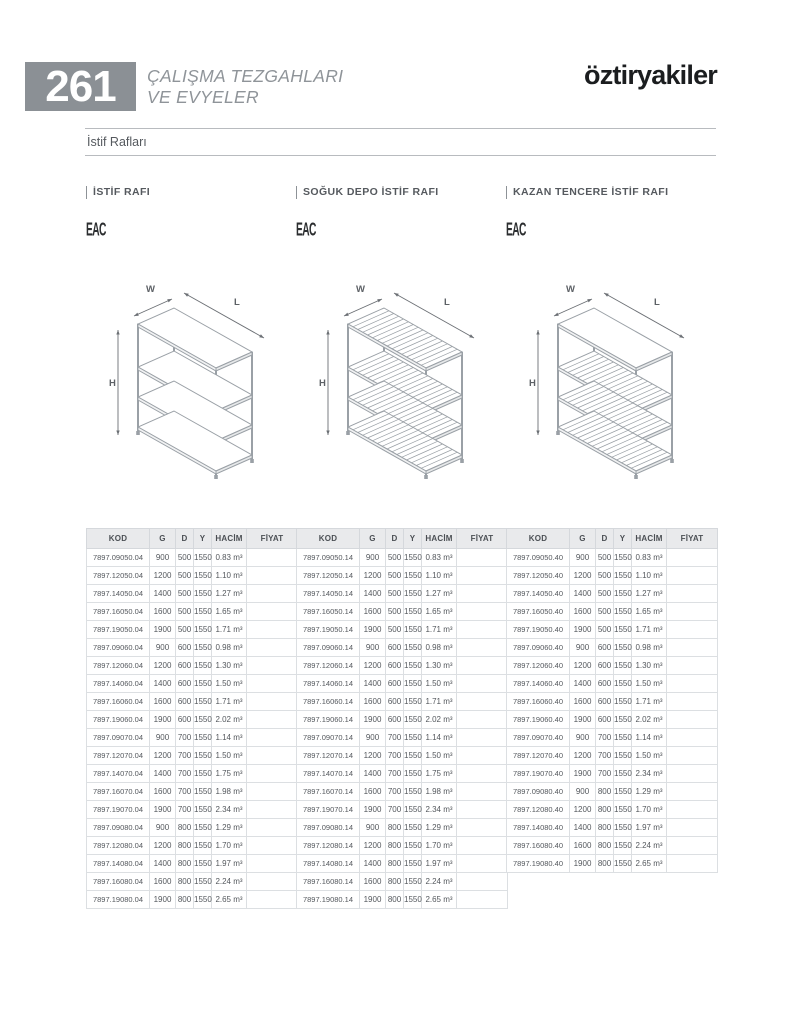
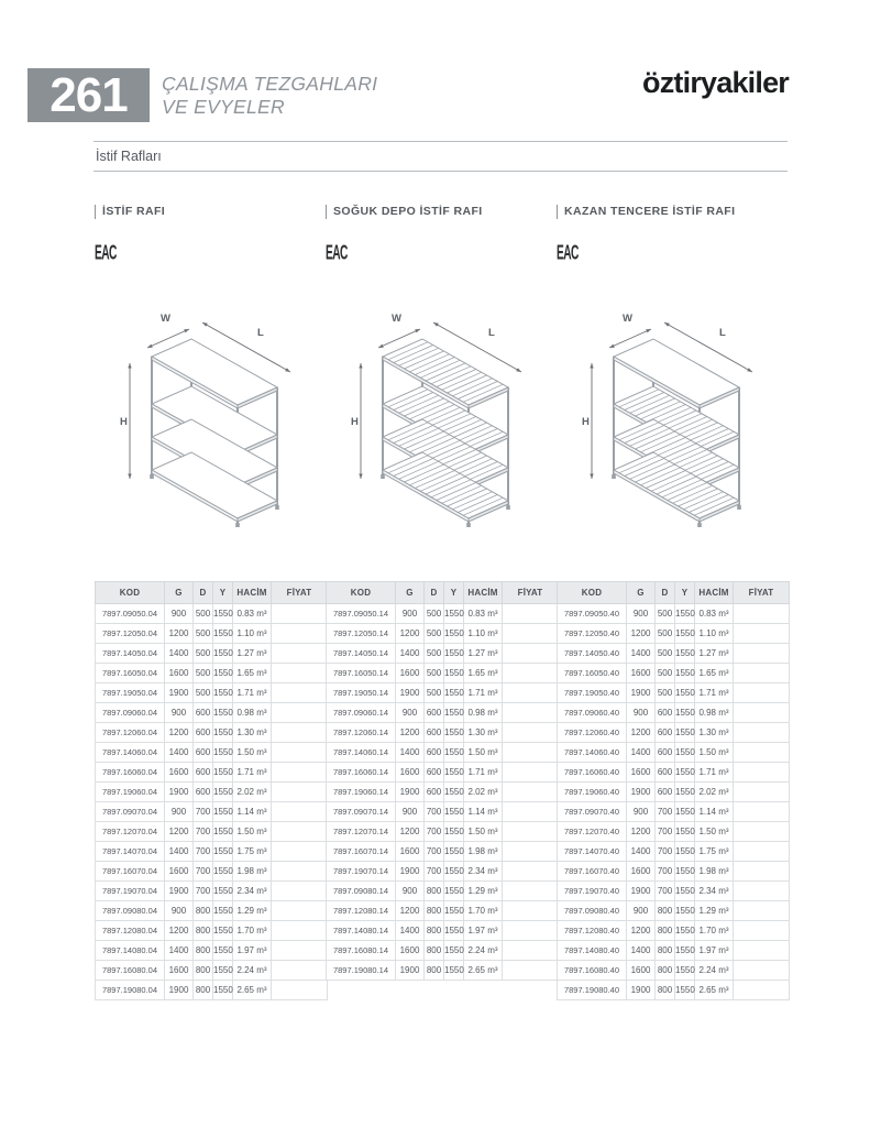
  261
  ÇALIŞMA TEZGAHLARI
  VE EVYELER
  öztiryakiler
  İstif Rafları
  İSTİF RAFI
  EAC
  H
  W
  L
  KOD	G	D	Y	HACİM	FİYAT
  7897.09050.04	900	500	1550	0.83 m³
  7897.12050.04	1200	500	1550	1.10 m³
  7897.14050.04	1400	500	1550	1.27 m³
  7897.16050.04	1600	500	1550	1.65 m³
  7897.19050.04	1900	500	1550	1.71 m³
  7897.09060.04	900	600	1550	0.98 m³
  7897.12060.04	1200	600	1550	1.30 m³
  7897.14060.04	1400	600	1550	1.50 m³
  7897.16060.04	1600	600	1550	1.71 m³
  7897.19060.04	1900	600	1550	2.02 m³
  7897.09070.04	900	700	1550	1.14 m³
  7897.12070.04	1200	700	1550	1.50 m³
  7897.14070.04	1400	700	1550	1.75 m³
  7897.16070.04	1600	700	1550	1.98 m³
  7897.19070.04	1900	700	1550	2.34 m³
  7897.09080.04	900	800	1550	1.29 m³
  7897.12080.04	1200	800	1550	1.70 m³
  7897.14080.04	1400	800	1550	1.97 m³
  7897.16080.04	1600	800	1550	2.24 m³
  7897.19080.04	1900	800	1550	2.65 m³
  SOĞUK DEPO İSTİF RAFI
  EAC
  H
  W
  L
  KOD	G	D	Y	HACİM	FİYAT
  7897.09050.14	900	500	1550	0.83 m³
  7897.12050.14	1200	500	1550	1.10 m³
  7897.14050.14	1400	500	1550	1.27 m³
  7897.16050.14	1600	500	1550	1.65 m³
  7897.19050.14	1900	500	1550	1.71 m³
  7897.09060.14	900	600	1550	0.98 m³
  7897.12060.14	1200	600	1550	1.30 m³
  7897.14060.14	1400	600	1550	1.50 m³
  7897.16060.14	1600	600	1550	1.71 m³
  7897.19060.14	1900	600	1550	2.02 m³
  7897.09070.14	900	700	1550	1.14 m³
  7897.12070.14	1200	700	1550	1.50 m³
- 7897.14070.14	1400	700	1550	1.75 m³
  7897.16070.14	1600	700	1550	1.98 m³
  7897.19070.14	1900	700	1550	2.34 m³
  7897.09080.14	900	800	1550	1.29 m³
  7897.12080.14	1200	800	1550	1.70 m³
  7897.14080.14	1400	800	1550	1.97 m³
  7897.16080.14	1600	800	1550	2.24 m³
  7897.19080.14	1900	800	1550	2.65 m³
  KAZAN TENCERE İSTİF RAFI
  EAC
  H
  W
  L
  KOD	G	D	Y	HACİM	FİYAT
  7897.09050.40	900	500	1550	0.83 m³
  7897.12050.40	1200	500	1550	1.10 m³
  7897.14050.40	1400	500	1550	1.27 m³
  7897.16050.40	1600	500	1550	1.65 m³
  7897.19050.40	1900	500	1550	1.71 m³
  7897.09060.40	900	600	1550	0.98 m³
  7897.12060.40	1200	600	1550	1.30 m³
  7897.14060.40	1400	600	1550	1.50 m³
  7897.16060.40	1600	600	1550	1.71 m³
  7897.19060.40	1900	600	1550	2.02 m³
  7897.09070.40	900	700	1550	1.14 m³
  7897.12070.40	1200	700	1550	1.50 m³
+ 7897.14070.40	1400	700	1550	1.75 m³
+ 7897.16070.40	1600	700	1550	1.98 m³
  7897.19070.40	1900	700	1550	2.34 m³
  7897.09080.40	900	800	1550	1.29 m³
  7897.12080.40	1200	800	1550	1.70 m³
  7897.14080.40	1400	800	1550	1.97 m³
  7897.16080.40	1600	800	1550	2.24 m³
  7897.19080.40	1900	800	1550	2.65 m³
